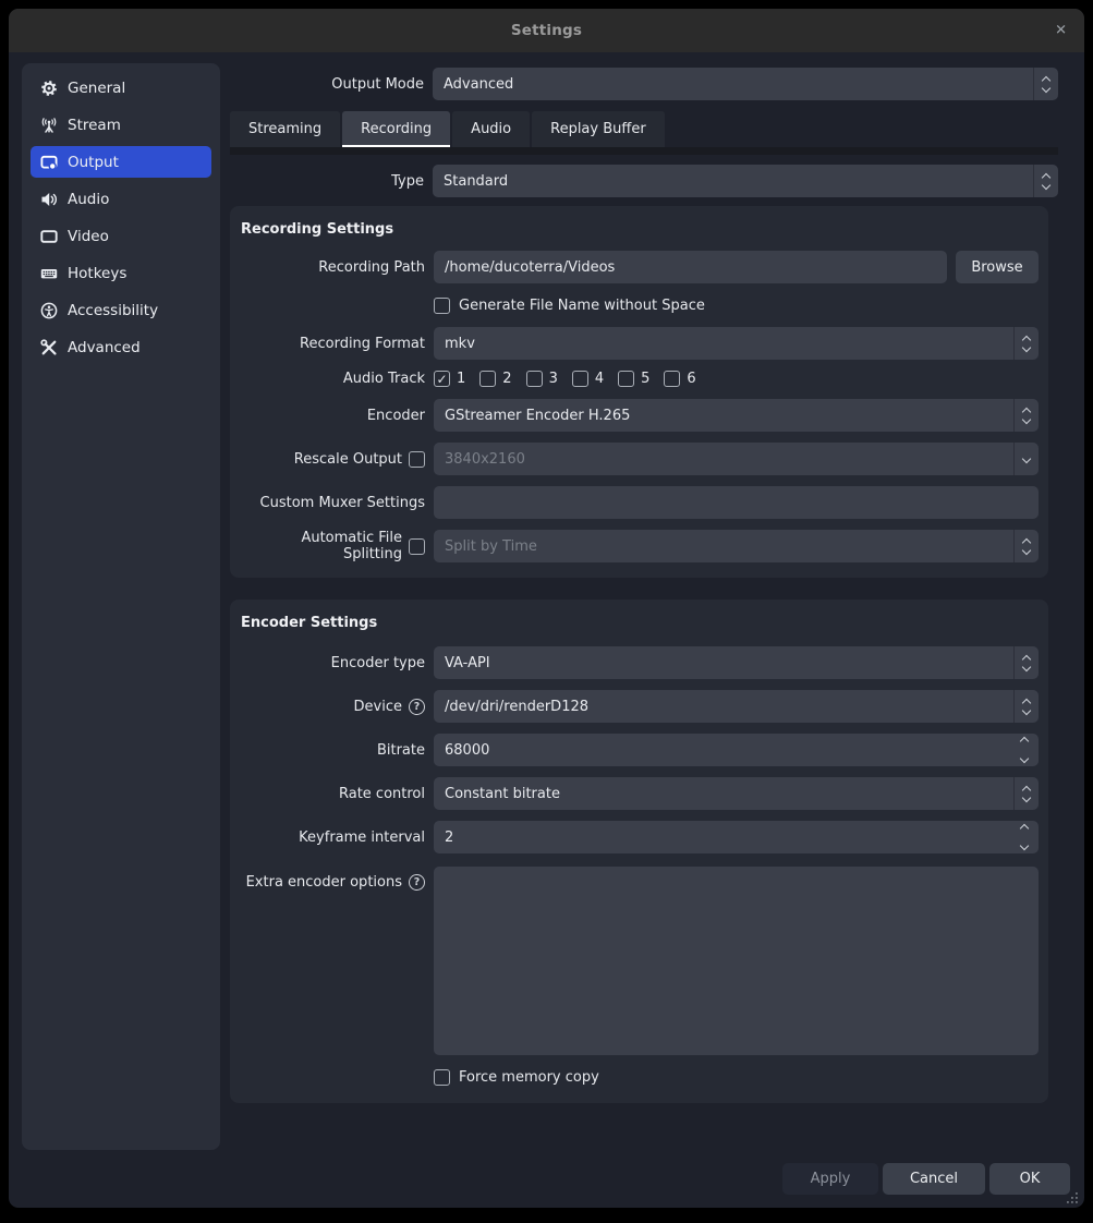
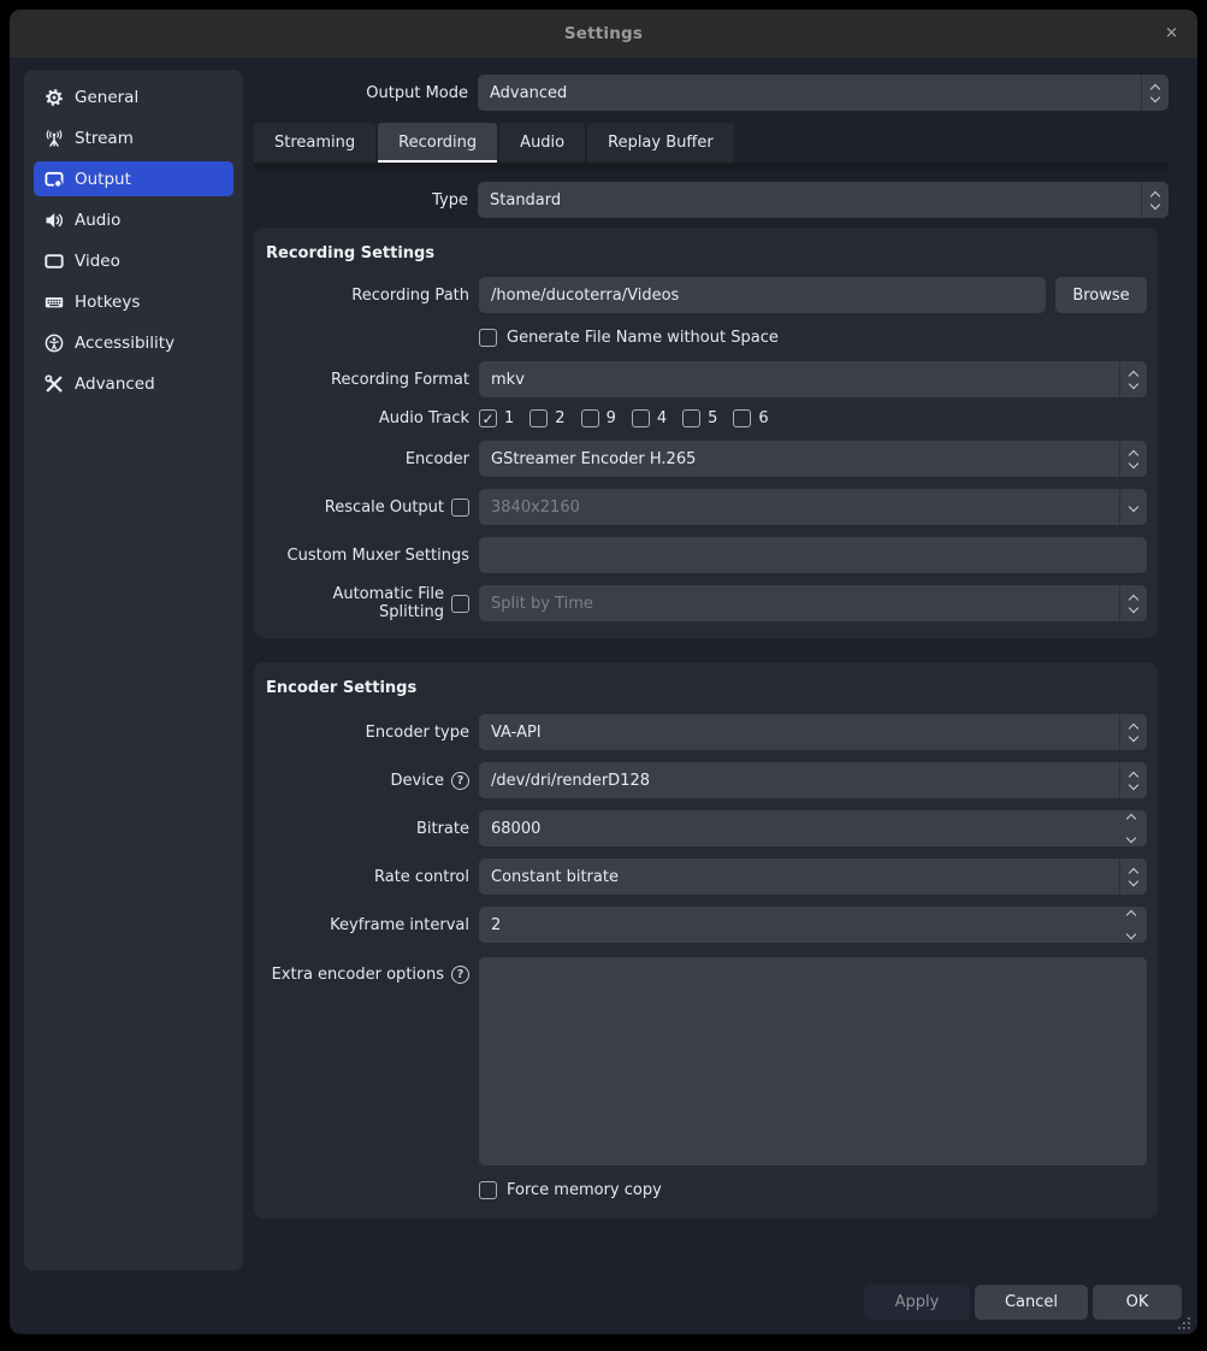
  Settings
  ✕
  General
  Stream
  Output
  Audio
  Video
  Hotkeys
  Accessibility
  Advanced
  Output Mode
  Advanced
  Streaming
  Recording
  Audio
  Replay Buffer
  Type
  Standard
  Recording Settings
  Recording Path
  /home/ducoterra/Videos
  Browse
  Generate File Name without Space
  Recording Format
  mkv
  Audio Track
  ✓
  1
  2
- 3
+ 9
  4
  5
  6
  Encoder
  GStreamer Encoder H.265
  Rescale Output
  3840x2160
  Custom Muxer Settings
  Automatic File Splitting
  Split by Time
  Encoder Settings
  Encoder type
  VA-API
  Device
  ?
  /dev/dri/renderD128
  Bitrate
  68000
  Rate control
  Constant bitrate
  Keyframe interval
  2
  Extra encoder options
  ?
  Force memory copy
  Apply
  Cancel
  OK
